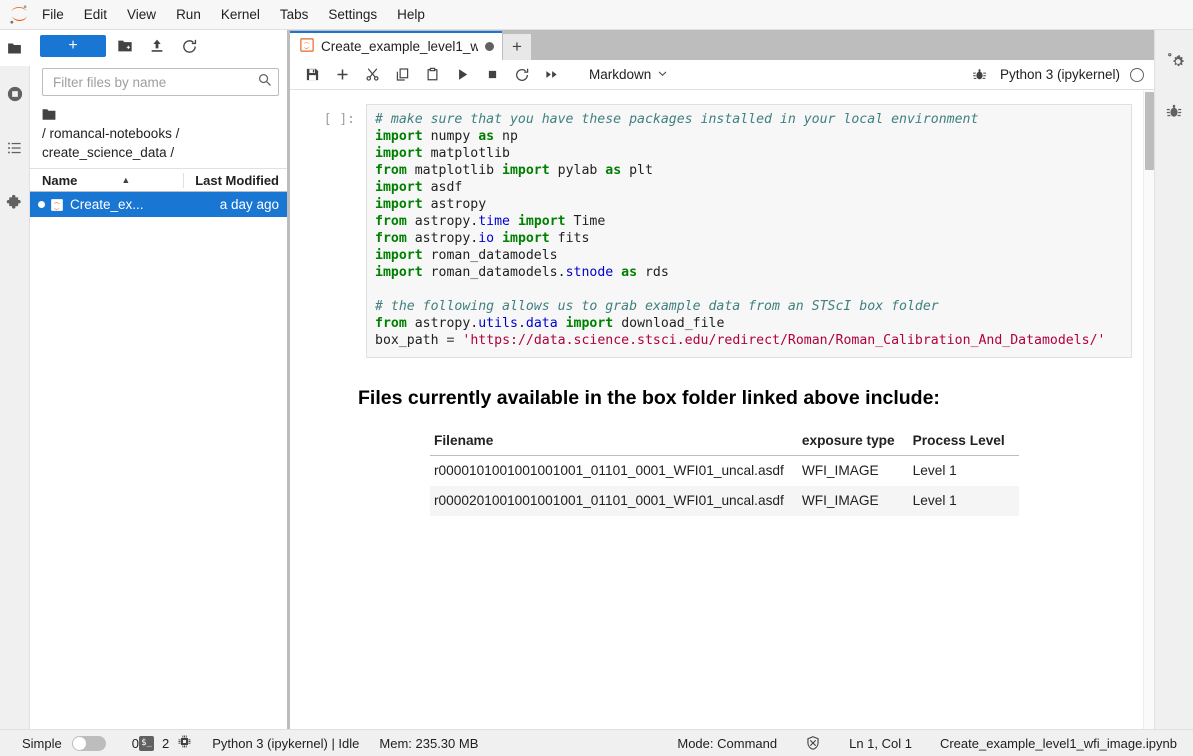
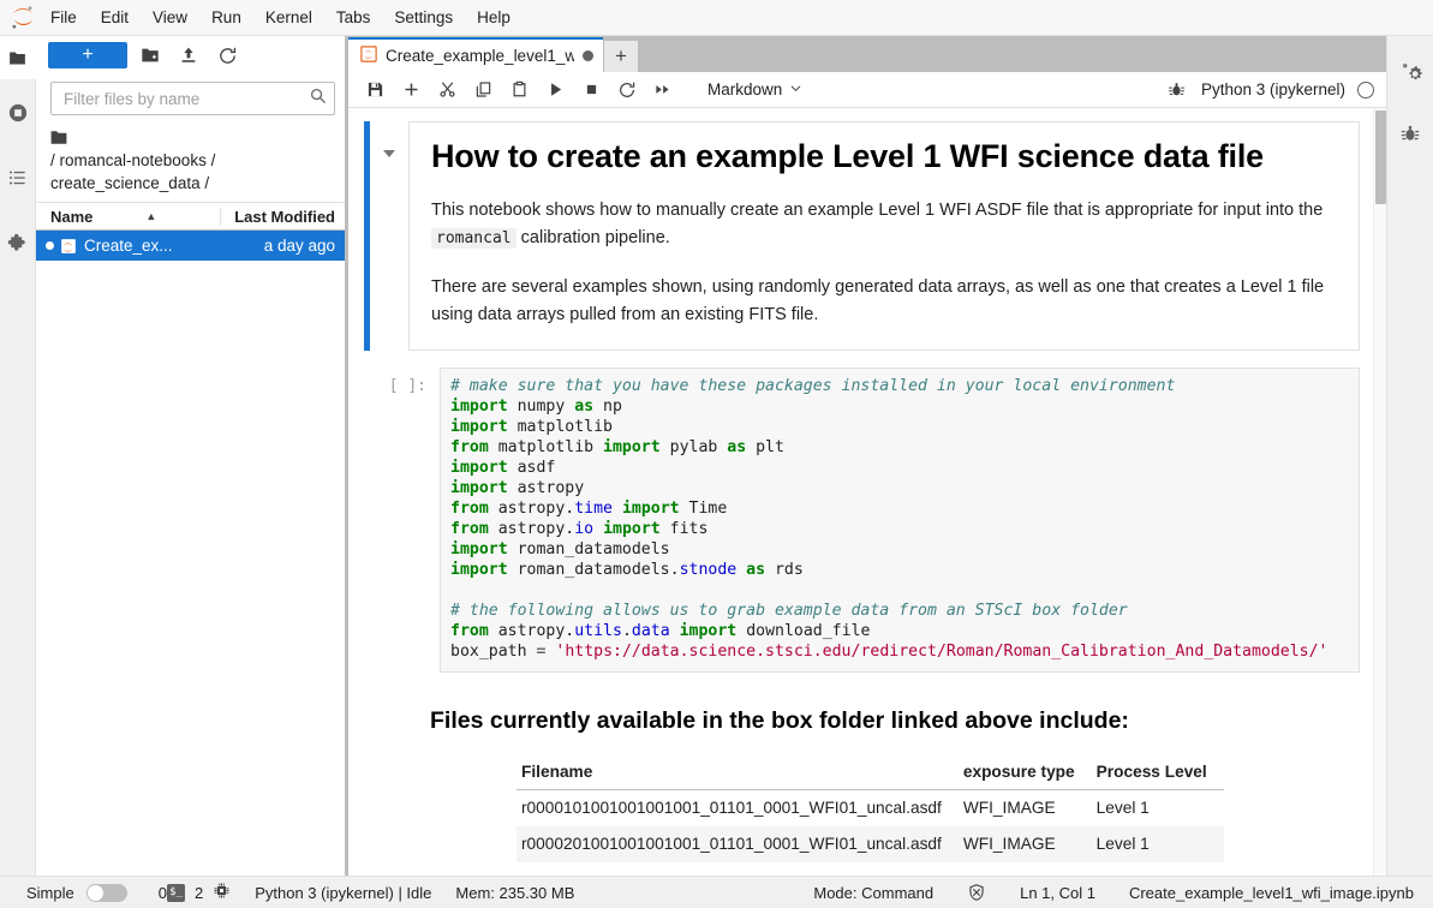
  File
  Edit
  View
  Run
  Kernel
  Tabs
  Settings
  Help
  +
  Filter files by name
  / romancal-notebooks / create_science_data /
  Name
  ▲
  Last Modified
  Create_ex...
  a day ago
  Create_example_level1_w
  +
  Markdown
  Python 3 (ipykernel)
+ How to create an example Level 1 WFI science data file
+ This notebook shows how to manually create an example Level 1 WFI ASDF file that is appropriate for input into the romancal calibration pipeline.
+ There are several examples shown, using randomly generated data arrays, as well as one that creates a Level 1 file using data arrays pulled from an existing FITS file.
  [ ]:
  # make sure that you have these packages installed in your local environment import numpy as np
  import matplotlib
  from matplotlib import pylab as plt
  import asdf
  import astropy
  from astropy.time import Time
  from astropy.io import fits
  import roman_datamodels
  import roman_datamodels.stnode as rds
  # the following allows us to grab example data from an STScI box folder from astropy.utils.data import download_file
  box_path = 'https://data.science.stsci.edu/redirect/Roman/Roman_Calibration_And_Datamodels/'
  Files currently available in the box folder linked above include:
  Filename	exposure type	Process Level
  r0000101001001001001_01101_0001_WFI01_uncal.asdf	WFI_IMAGE	Level 1
  r0000201001001001001_01101_0001_WFI01_uncal.asdf	WFI_IMAGE	Level 1
  Simple
  0
  $_
  2
  Python 3 (ipykernel) | Idle
  Mem: 235.30 MB
  Mode: Command
  Ln 1, Col 1
  Create_example_level1_wfi_image.ipynb
